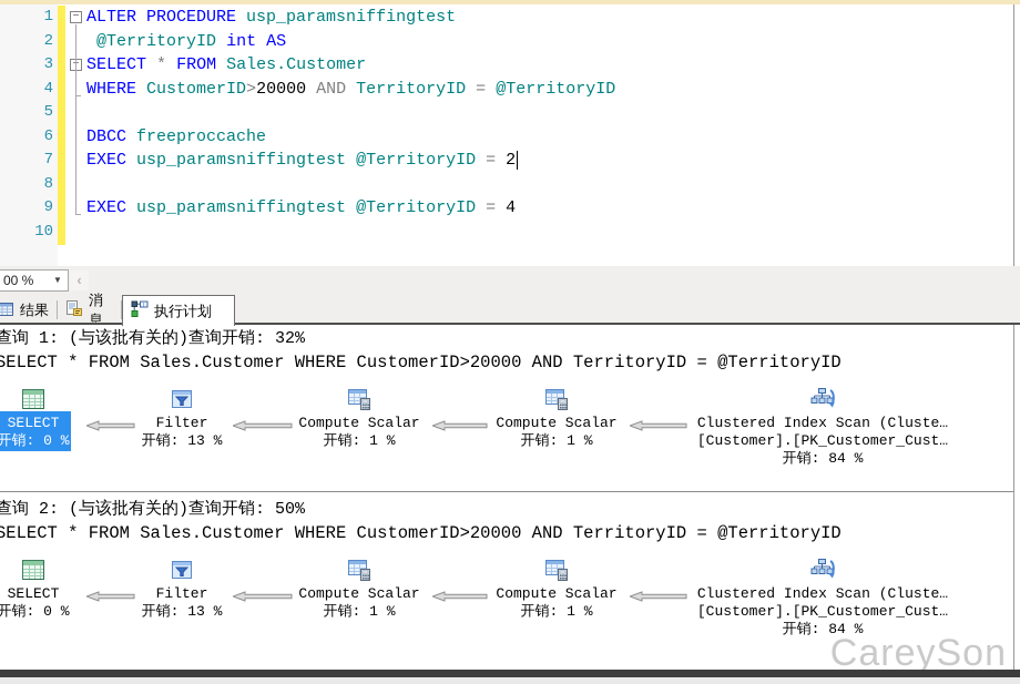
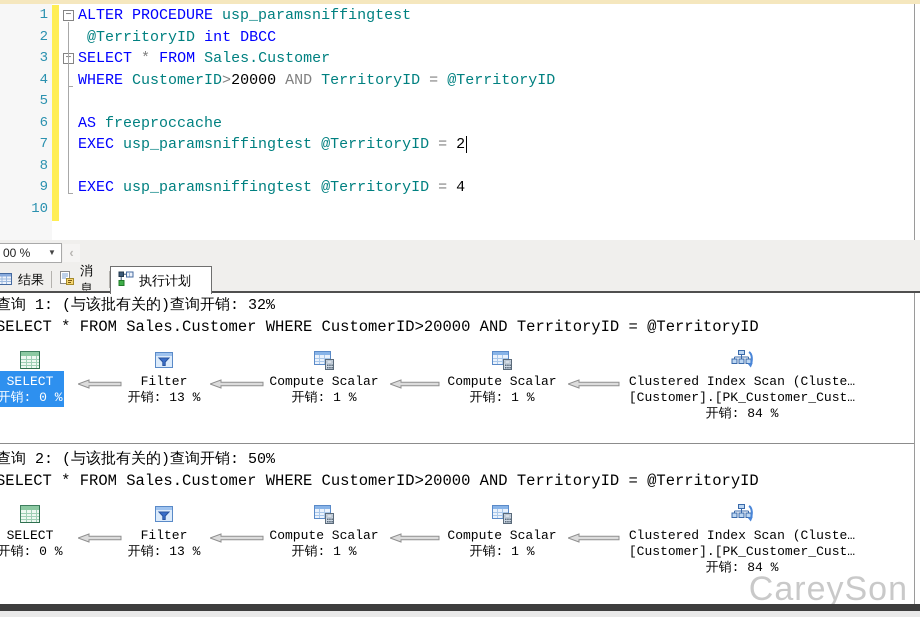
  1
  2
  3
  4
  5
  6
  7
  8
  9
  10
  −
  ALTER PROCEDURE usp_paramsniffingtest
- @TerritoryID int AS
+ @TerritoryID int DBCC
  SELECT * FROM Sales.Customer
  WHERE CustomerID>20000 AND TerritoryID = @TerritoryID
- DBCC freeproccache
+ AS freeproccache
  EXEC usp_paramsniffingtest @TerritoryID = 2
  EXEC usp_paramsniffingtest @TerritoryID = 4
  00 %
  ▼
  ‹
  结果
  消息
  执行计划
  查询 1: (与该批有关的)查询开销: 32%
  SELECT * FROM Sales.Customer WHERE CustomerID>20000 AND TerritoryID = @TerritoryID
  SELECT
  开销: 0 %
  Filter
  开销: 13 %
  Compute Scalar
  开销: 1 %
  Compute Scalar
  开销: 1 %
  Clustered Index Scan (Cluste…
  [Customer].[PK_Customer_Cust…
  开销: 84 %
  查询 2: (与该批有关的)查询开销: 50%
  SELECT * FROM Sales.Customer WHERE CustomerID>20000 AND TerritoryID = @TerritoryID
  SELECT
  开销: 0 %
  Filter
  开销: 13 %
  Compute Scalar
  开销: 1 %
  Compute Scalar
  开销: 1 %
  Clustered Index Scan (Cluste…
  [Customer].[PK_Customer_Cust…
  开销: 84 %
  CareySon
